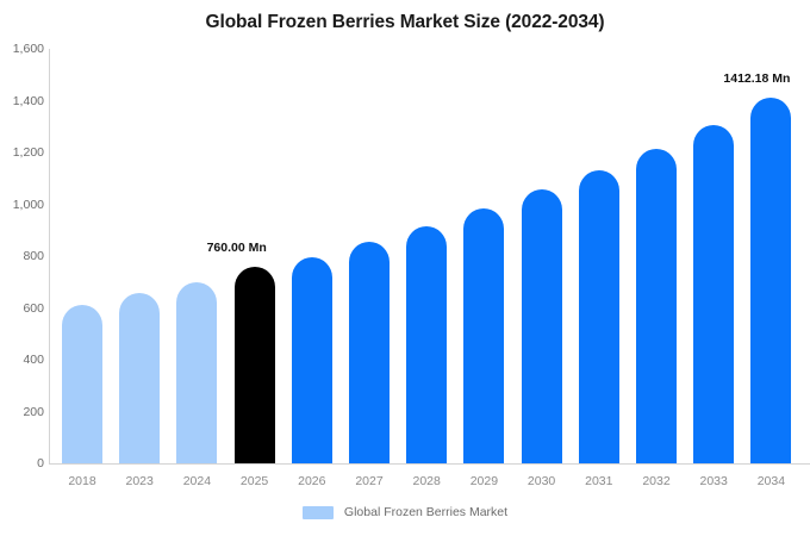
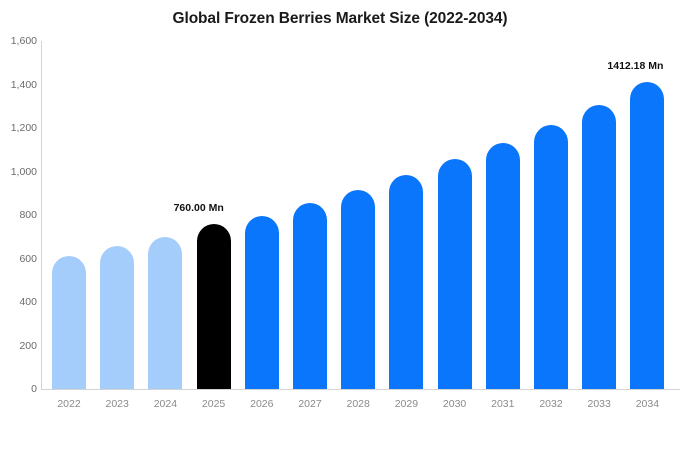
  Global Frozen Berries Market Size (2022-2034)
  1,600
  1,400
  1,200
  1,000
  800
  600
  400
  200
  0
- 2018
+ 2022
  2023
  2024
  2025
  2026
  2027
  2028
  2029
  2030
  2031
  2032
  2033
  2034
- Global Frozen Berries Market
  760.00 Mn
  1412.18 Mn
